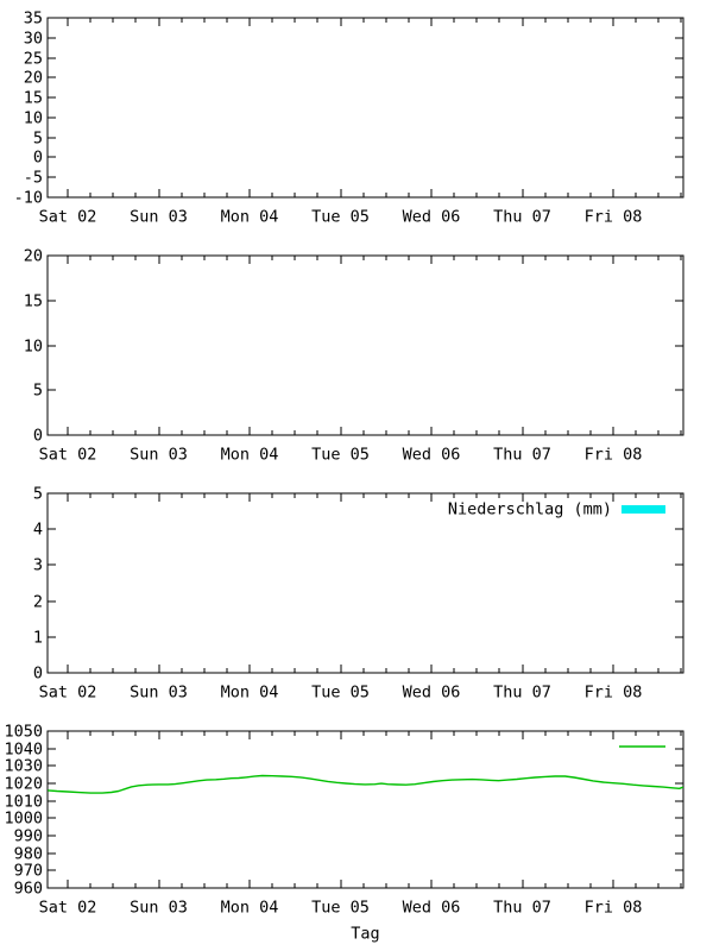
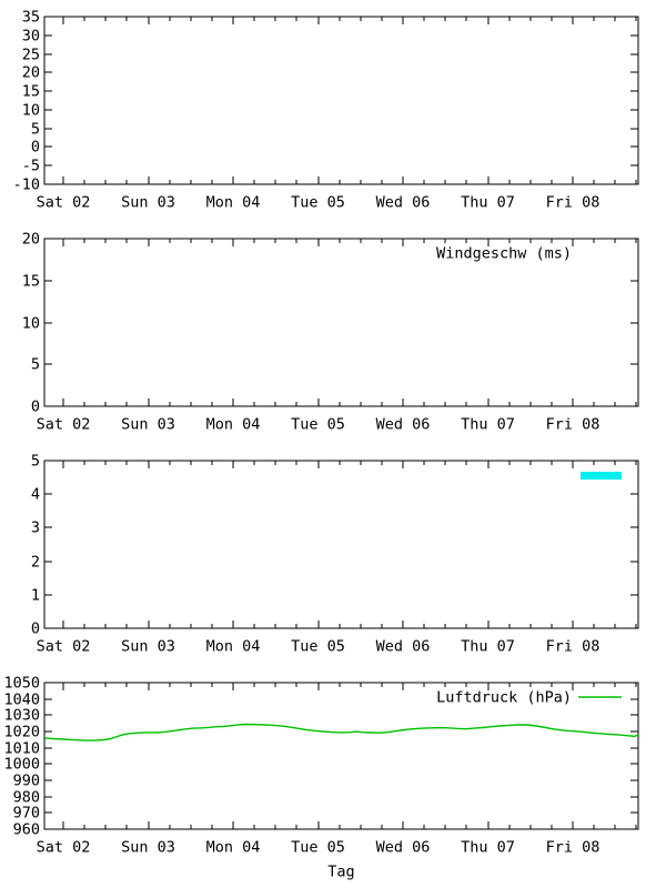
  -10
  -5
  0
  5
  10
  15
  20
  25
  30
  35
  Sat 02
  Sun 03
  Mon 04
  Tue 05
  Wed 06
  Thu 07
  Fri 08
  0
  5
  10
  15
  20
  Sat 02
  Sun 03
  Mon 04
  Tue 05
  Wed 06
  Thu 07
  Fri 08
+ Windgeschw (ms)
  0
  1
  2
  3
  4
  5
  Sat 02
  Sun 03
  Mon 04
  Tue 05
  Wed 06
  Thu 07
  Fri 08
- Niederschlag (mm)
  960
  970
  980
  990
  1000
  1010
  1020
  1030
  1040
  1050
  Sat 02
  Sun 03
  Mon 04
  Tue 05
  Wed 06
  Thu 07
  Fri 08
+ Luftdruck (hPa)
  Tag
